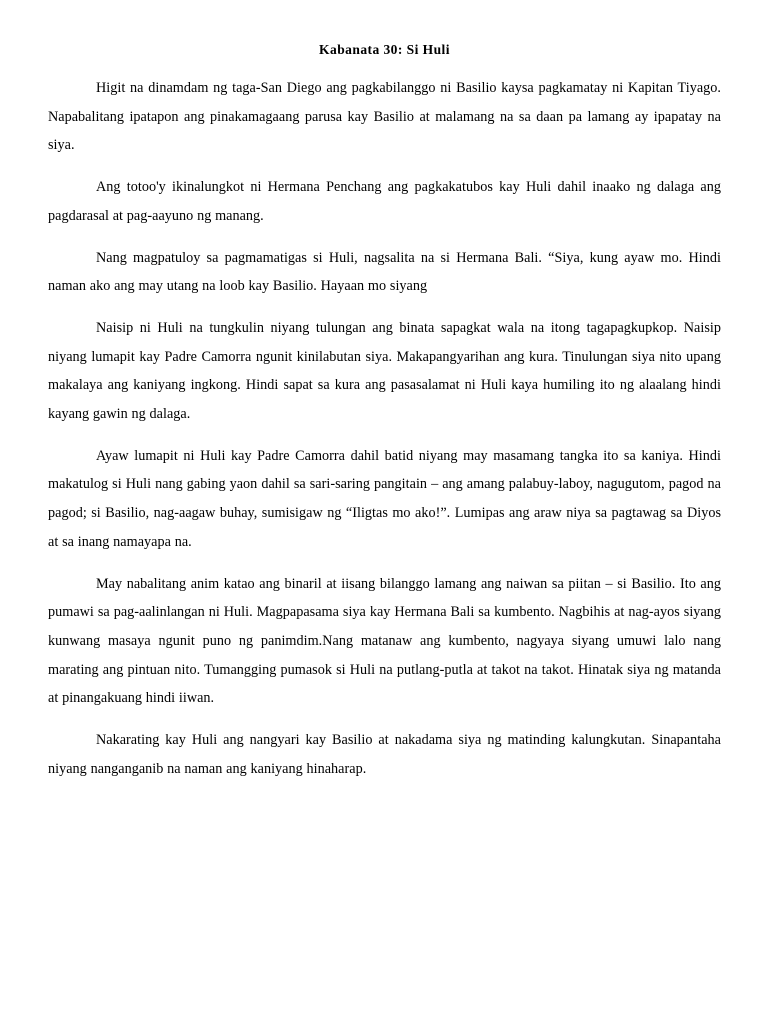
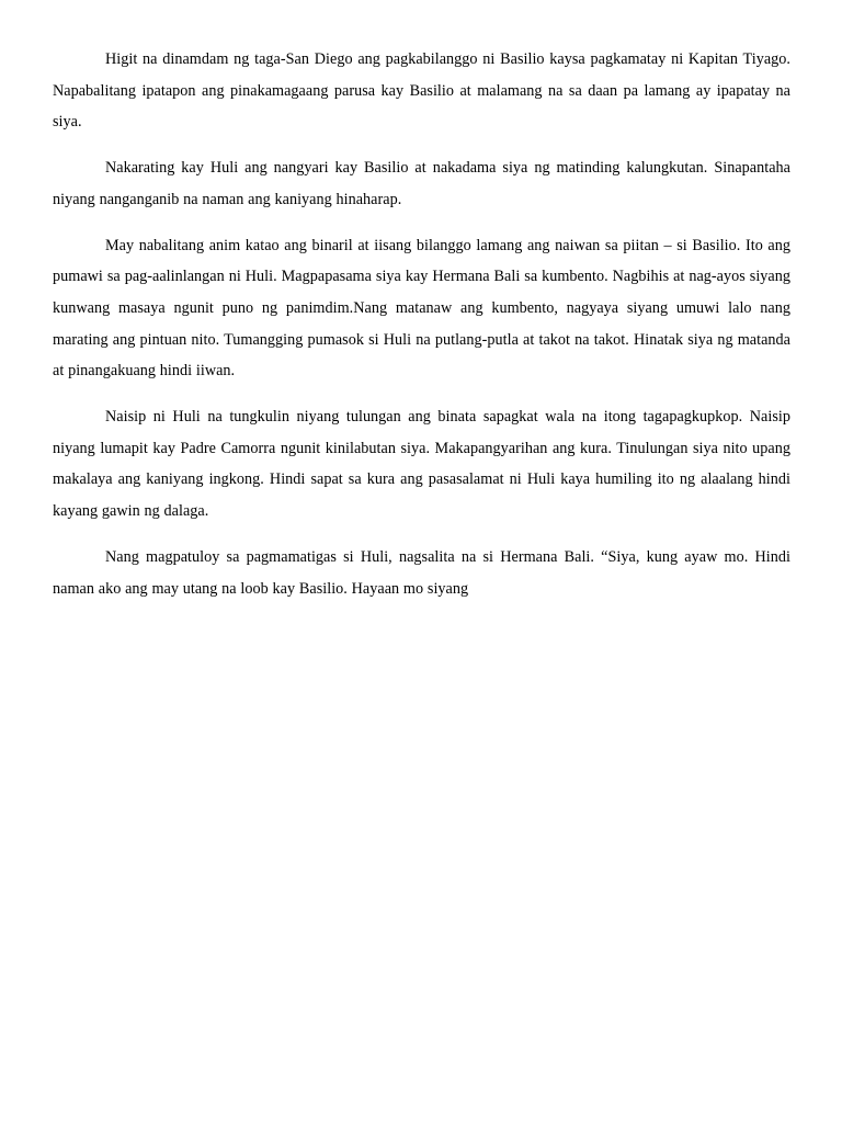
- Kabanata 30: Si Huli
  Higit na dinamdam ng taga-San Diego ang pagkabilanggo ni Basilio kaysa pagkamatay ni Kapitan Tiyago. Napabalitang ipatapon ang pinakamagaang parusa kay Basilio at malamang na sa daan pa lamang ay ipapatay na siya.
- Ang totoo'y ikinalungkot ni Hermana Penchang ang pagkakatubos kay Huli dahil inaako ng dalaga ang pagdarasal at pag-aayuno ng manang.
- Nang magpatuloy sa pagmamatigas si Huli, nagsalita na si Hermana Bali. “Siya, kung ayaw mo. Hindi naman ako ang may utang na loob kay Basilio. Hayaan mo siyang
+ Nakarating kay Huli ang nangyari kay Basilio at nakadama siya ng matinding kalungkutan. Sinapantaha niyang nanganganib na naman ang kaniyang hinaharap.
- Naisip ni Huli na tungkulin niyang tulungan ang binata sapagkat wala na itong tagapagkupkop. Naisip niyang lumapit kay Padre Camorra ngunit kinilabutan siya. Makapangyarihan ang kura. Tinulungan siya nito upang makalaya ang kaniyang ingkong. Hindi sapat sa kura ang pasasalamat ni Huli kaya humiling ito ng alaalang hindi kayang gawin ng dalaga.
+ May nabalitang anim katao ang binaril at iisang bilanggo lamang ang naiwan sa piitan – si Basilio. Ito ang pumawi sa pag-aalinlangan ni Huli. Magpapasama siya kay Hermana Bali sa kumbento. Nagbihis at nag-ayos siyang kunwang masaya ngunit puno ng panimdim.Nang matanaw ang kumbento, nagyaya siyang umuwi lalo nang marating ang pintuan nito. Tumangging pumasok si Huli na putlang-putla at takot na takot. Hinatak siya ng matanda at pinangakuang hindi iiwan.
- Ayaw lumapit ni Huli kay Padre Camorra dahil batid niyang may masamang tangka ito sa kaniya. Hindi makatulog si Huli nang gabing yaon dahil sa sari-saring pangitain – ang amang palabuy-laboy, nagugutom, pagod na pagod; si Basilio, nag-aagaw buhay, sumisigaw ng “Iligtas mo ako!”. Lumipas ang araw niya sa pagtawag sa Diyos at sa inang namayapa na.
- May nabalitang anim katao ang binaril at iisang bilanggo lamang ang naiwan sa piitan – si Basilio. Ito ang pumawi sa pag-aalinlangan ni Huli. Magpapasama siya kay Hermana Bali sa kumbento. Nagbihis at nag-ayos siyang kunwang masaya ngunit puno ng panimdim.Nang matanaw ang kumbento, nagyaya siyang umuwi lalo nang marating ang pintuan nito. Tumangging pumasok si Huli na putlang-putla at takot na takot. Hinatak siya ng matanda at pinangakuang hindi iiwan.
+ Naisip ni Huli na tungkulin niyang tulungan ang binata sapagkat wala na itong tagapagkupkop. Naisip niyang lumapit kay Padre Camorra ngunit kinilabutan siya. Makapangyarihan ang kura. Tinulungan siya nito upang makalaya ang kaniyang ingkong. Hindi sapat sa kura ang pasasalamat ni Huli kaya humiling ito ng alaalang hindi kayang gawin ng dalaga.
- Nakarating kay Huli ang nangyari kay Basilio at nakadama siya ng matinding kalungkutan. Sinapantaha niyang nanganganib na naman ang kaniyang hinaharap.
+ Nang magpatuloy sa pagmamatigas si Huli, nagsalita na si Hermana Bali. “Siya, kung ayaw mo. Hindi naman ako ang may utang na loob kay Basilio. Hayaan mo siyang
